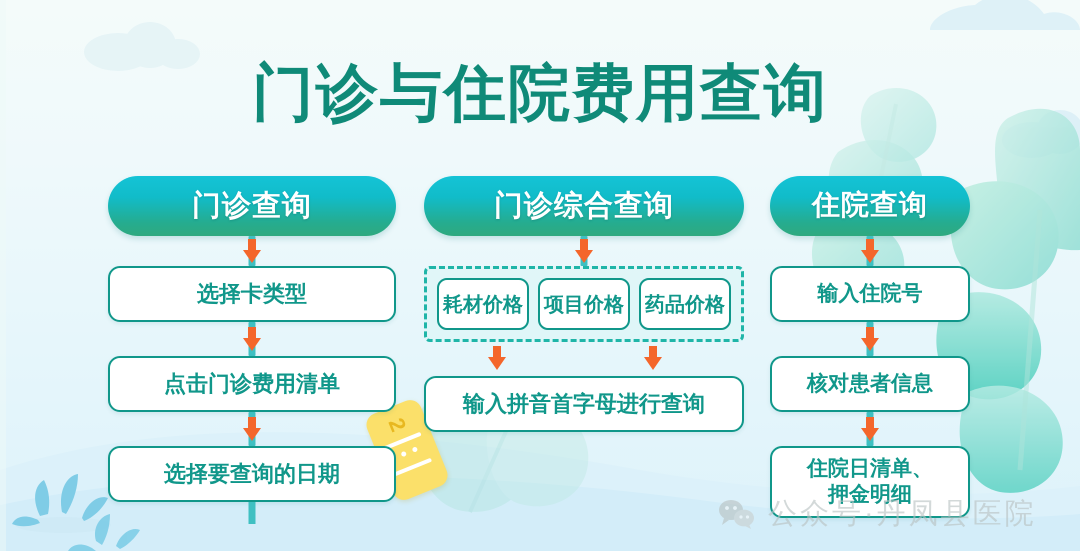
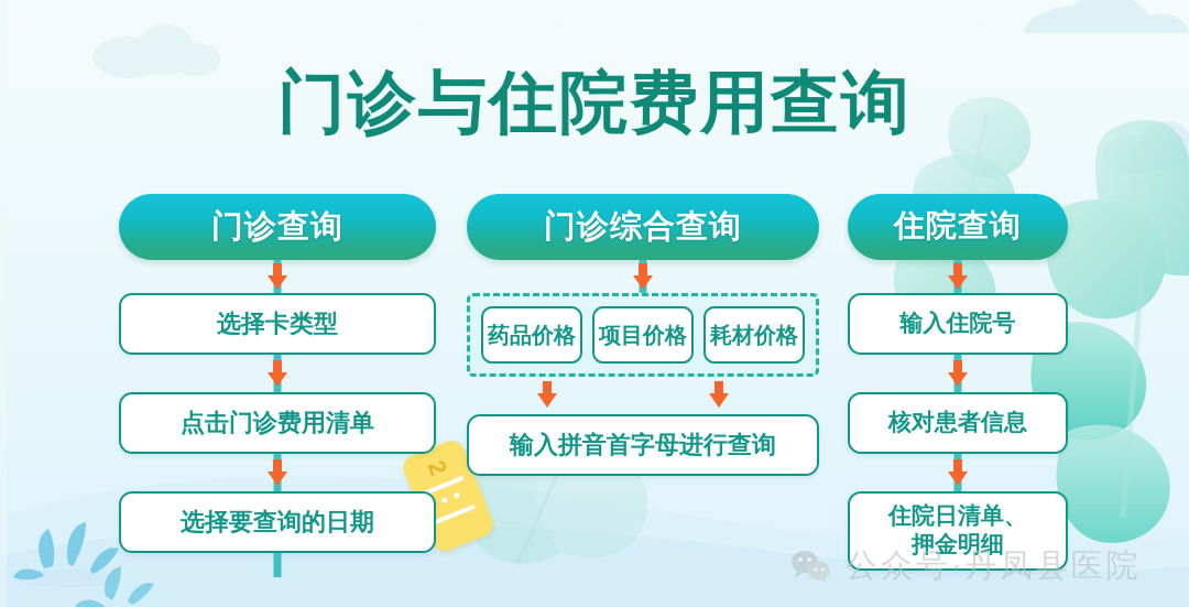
  门诊与住院费用查询
  门诊查询
  选择卡类型
  点击门诊费用清单
  选择要查询的日期
  门诊综合查询
- 耗材价格
+ 药品价格
  项目价格
- 药品价格
+ 耗材价格
  输入拼音首字母进行查询
  住院查询
  输入住院号
  核对患者信息
  住院日清单、
  押金明细
  公众号·丹凤县医院
